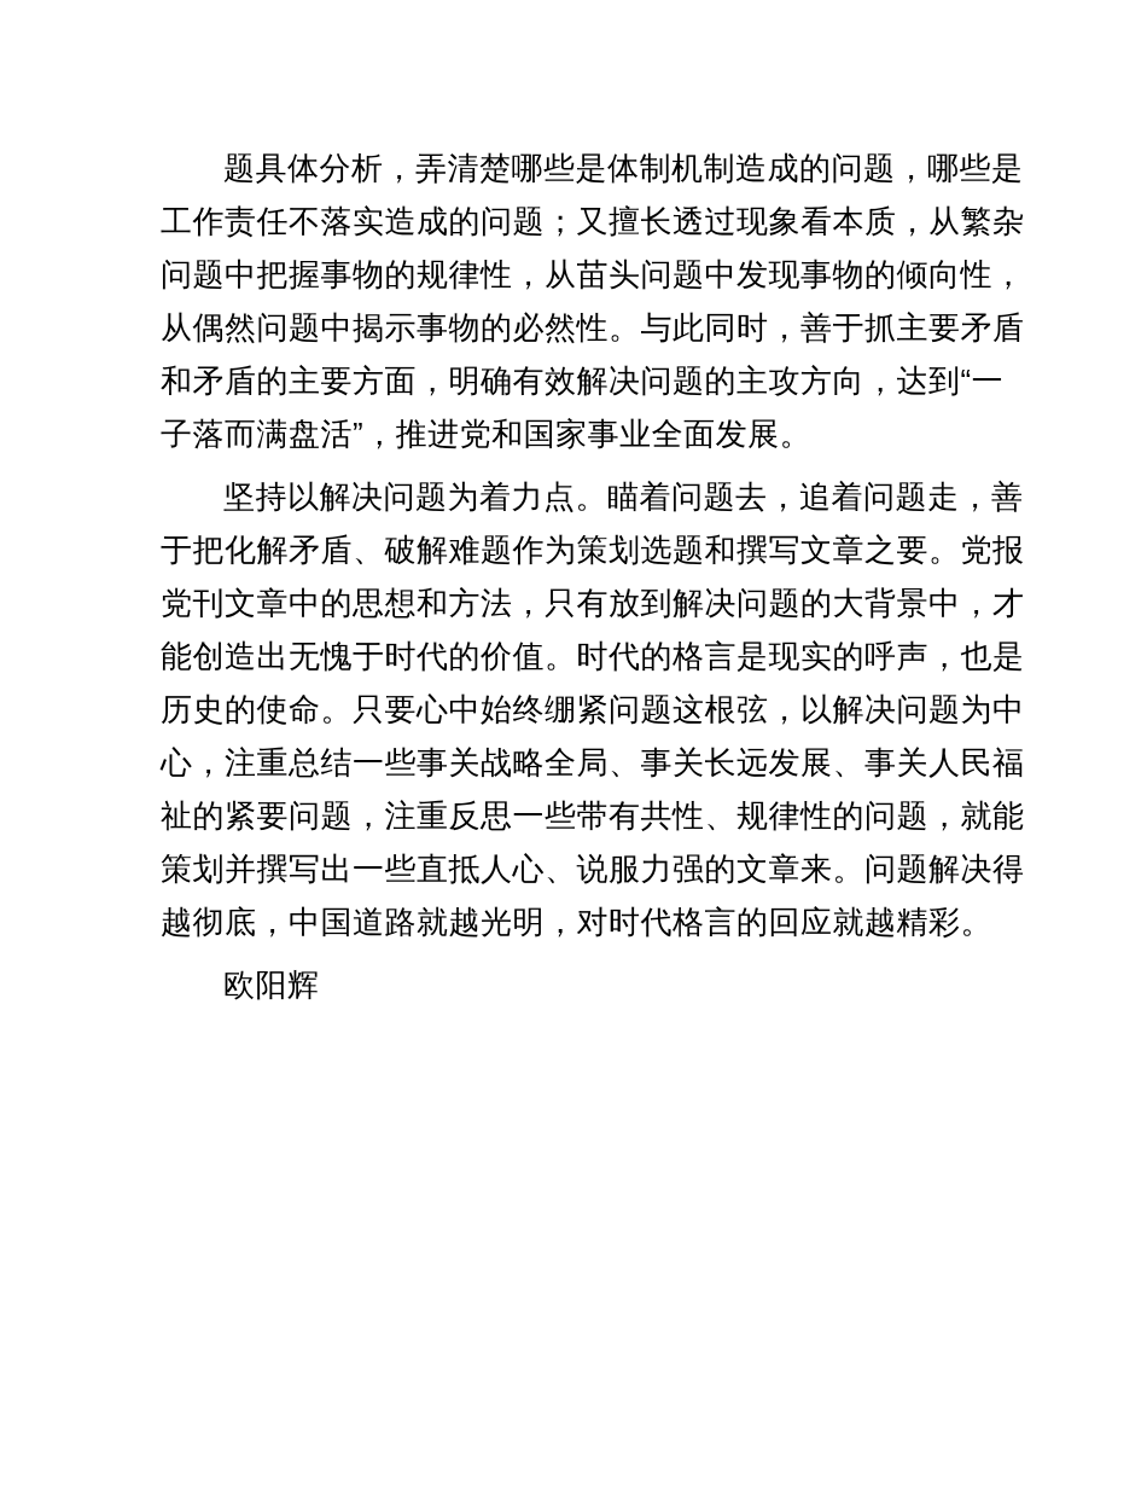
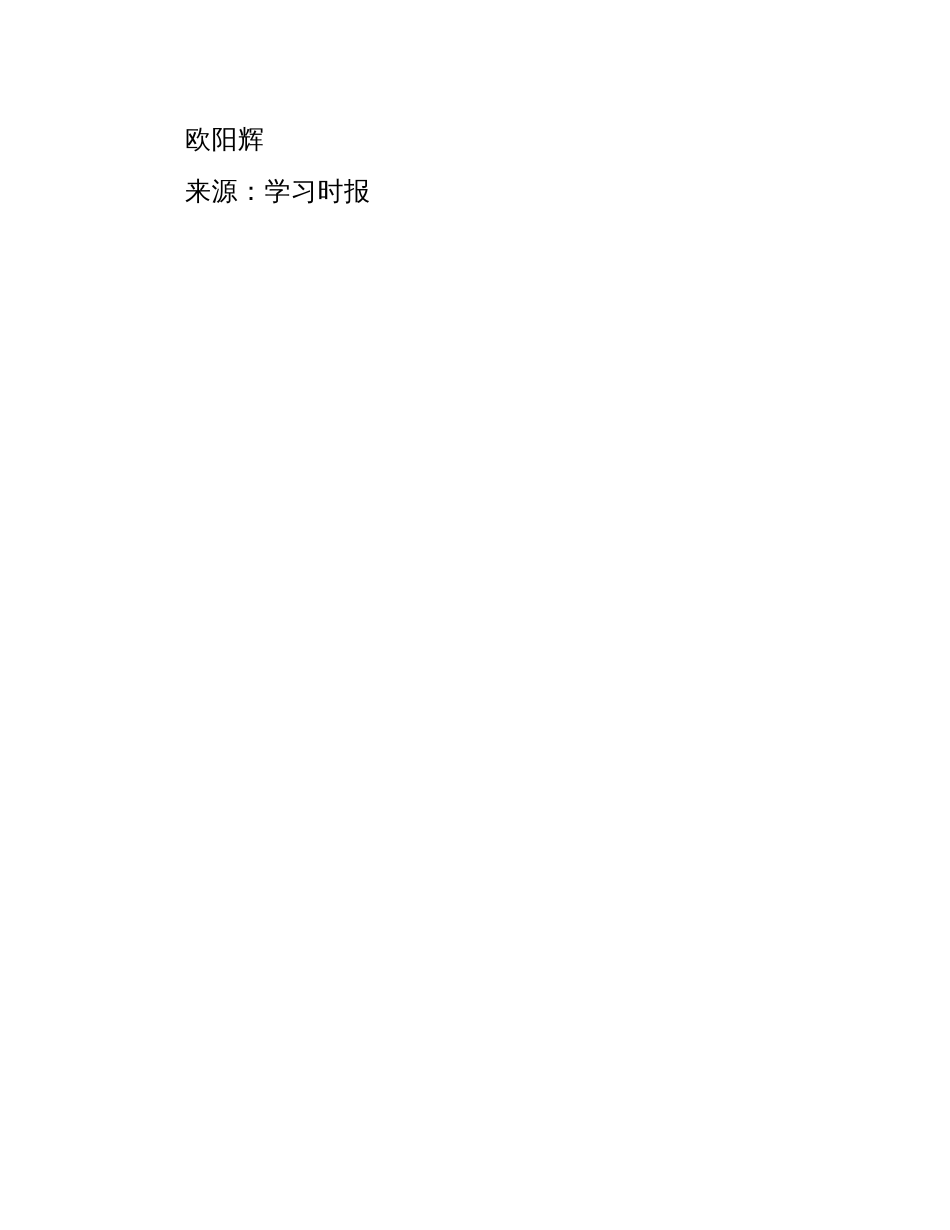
- 题具体分析，弄清楚哪些是体制机制造成的问题，哪些是
- 工作责任不落实造成的问题；又擅长透过现象看本质，从繁杂
- 问题中把握事物的规律性，从苗头问题中发现事物的倾向性，
- 从偶然问题中揭示事物的必然性。与此同时，善于抓主要矛盾
- 和矛盾的主要方面，明确有效解决问题的主攻方向，达到“一
- 子落而满盘活”，推进党和国家事业全面发展。
- 坚持以解决问题为着力点。瞄着问题去，追着问题走，善
- 于把化解矛盾、破解难题作为策划选题和撰写文章之要。党报
- 党刊文章中的思想和方法，只有放到解决问题的大背景中，才
- 能创造出无愧于时代的价值。时代的格言是现实的呼声，也是
- 历史的使命。只要心中始终绷紧问题这根弦，以解决问题为中
- 心，注重总结一些事关战略全局、事关长远发展、事关人民福
- 祉的紧要问题，注重反思一些带有共性、规律性的问题，就能
- 策划并撰写出一些直抵人心、说服力强的文章来。问题解决得
- 越彻底，中国道路就越光明，对时代格言的回应就越精彩。
  欧阳辉
+ 来源：学习时报
